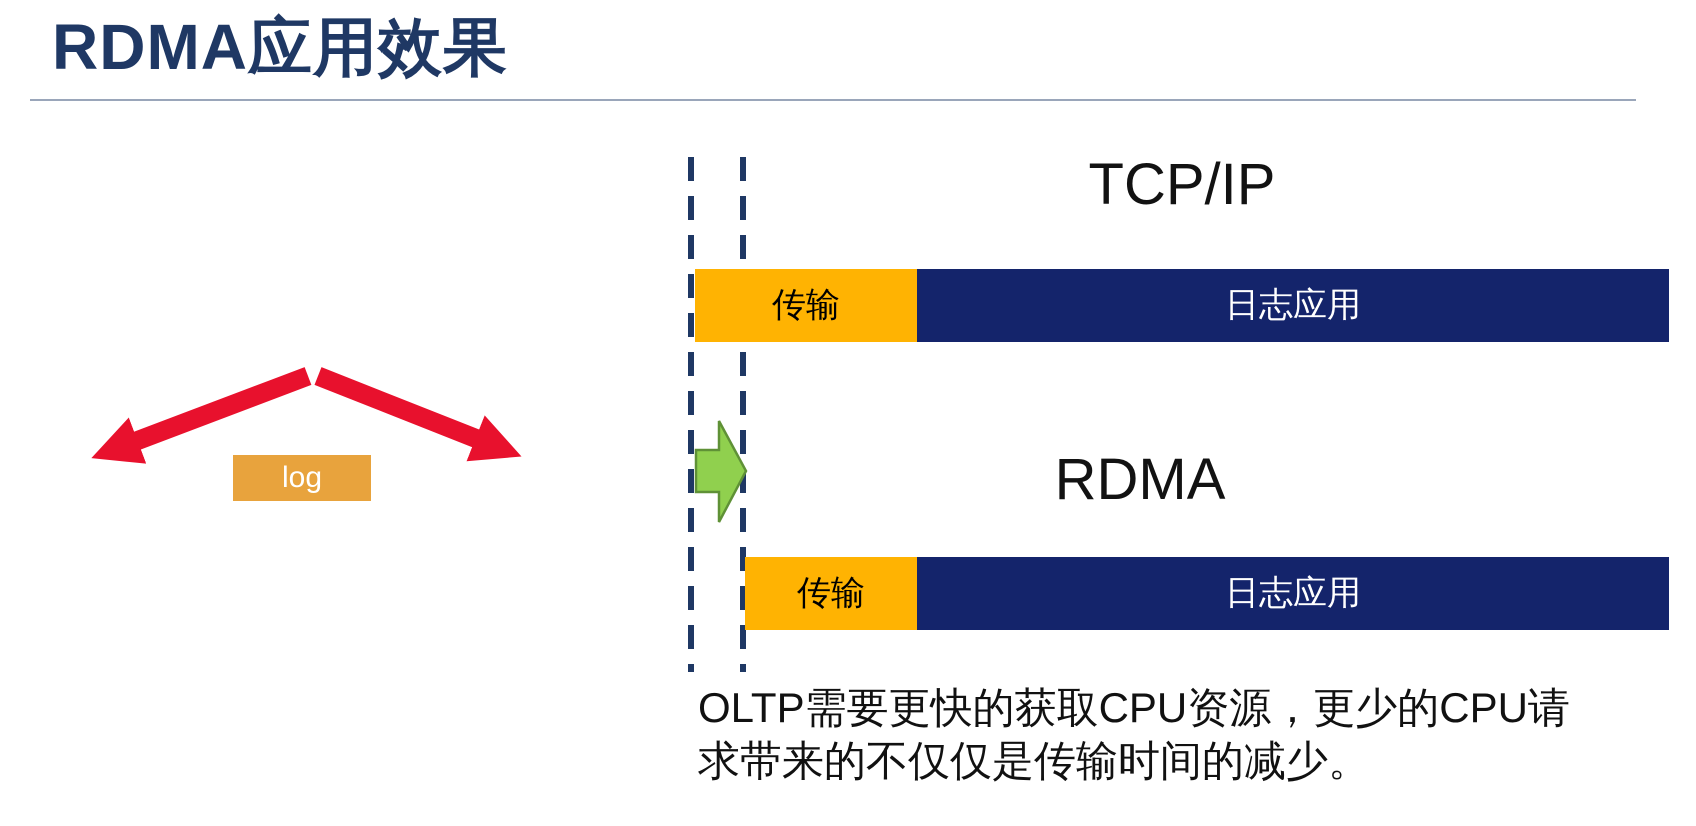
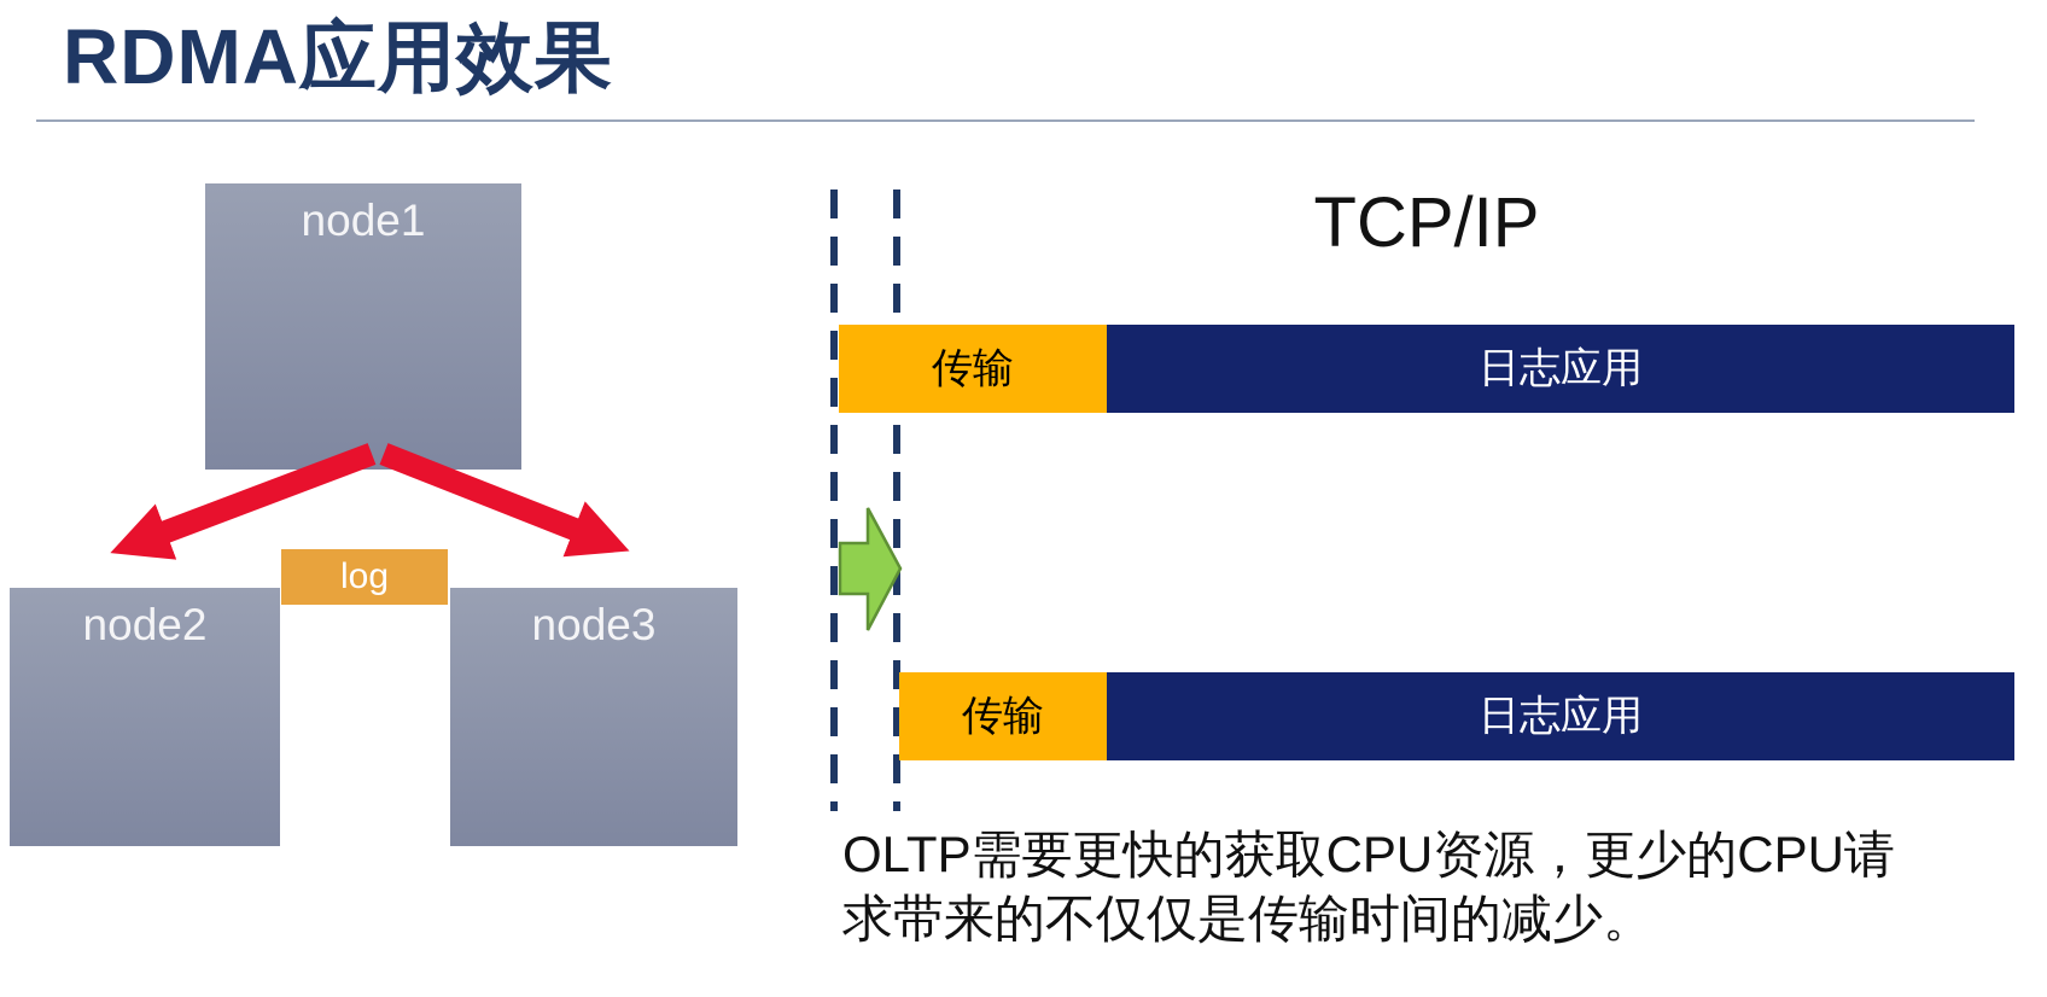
  RDMA应用效果
+ node1
+ node2
+ node3
  log
  TCP/IP
  传输
  日志应用
- RDMA
  传输
  日志应用
  OLTP需要更快的获取CPU资源，更少的CPU请
  求带来的不仅仅是传输时间的减少。
